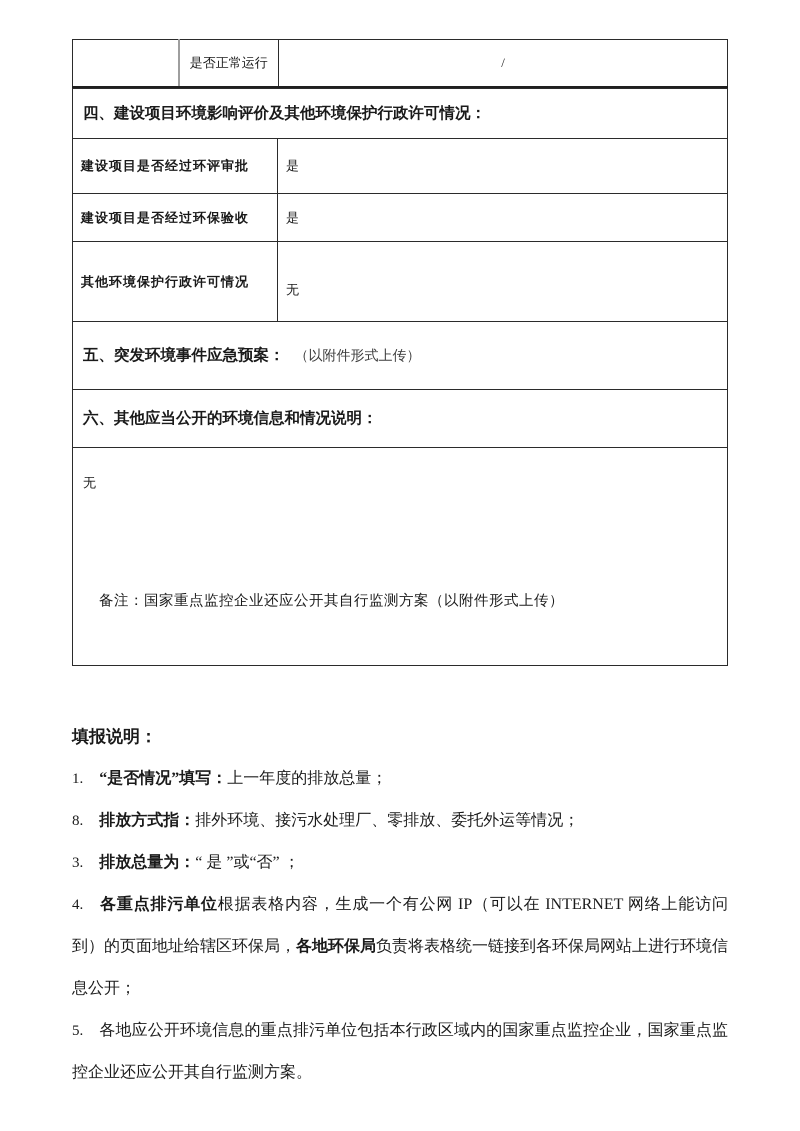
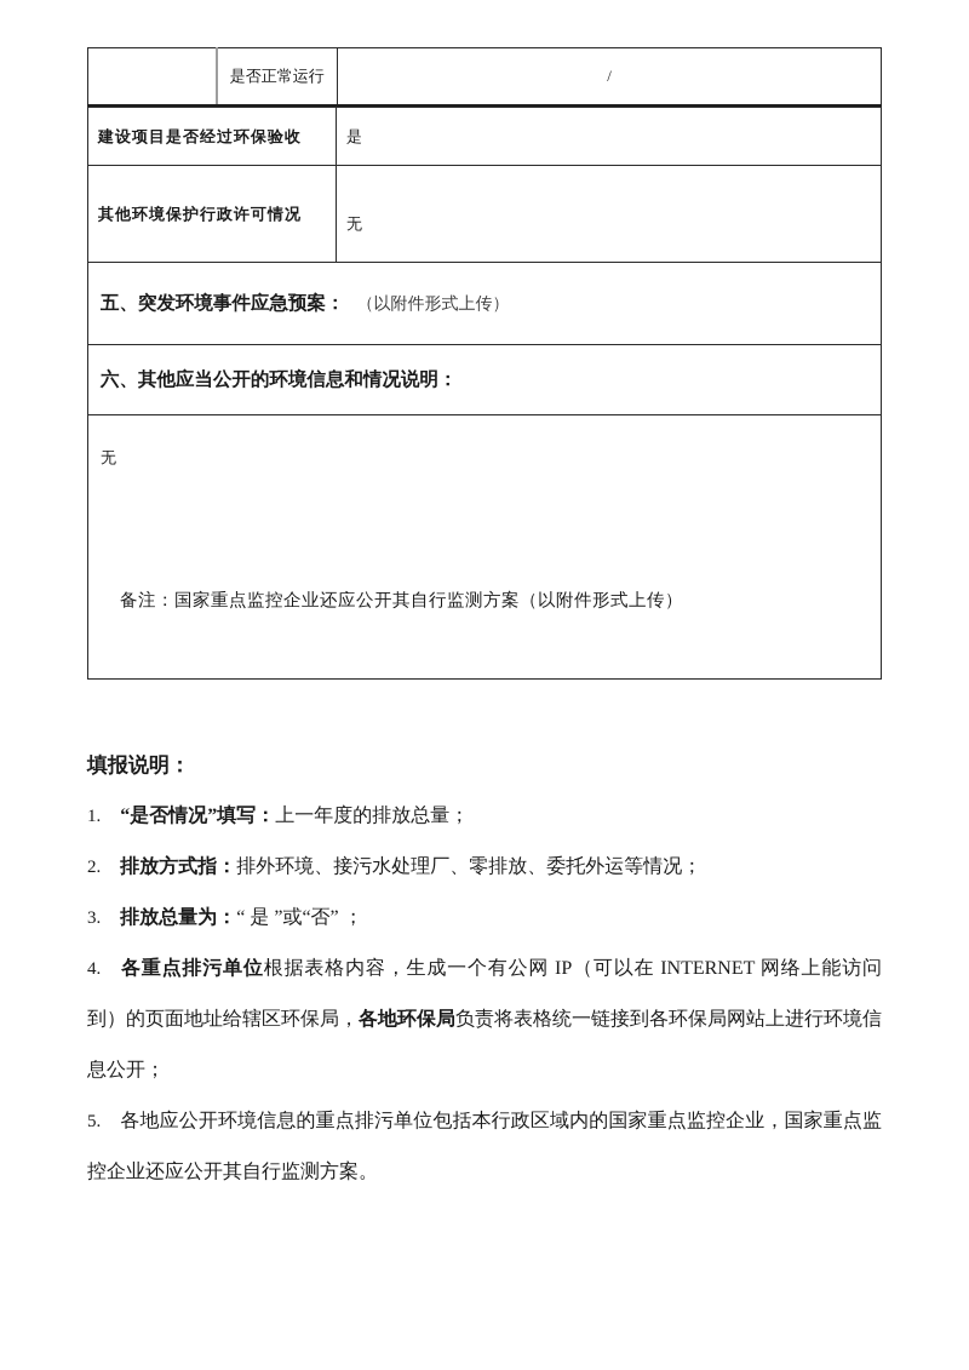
  	是否正常运行	/
- 四、建设项目环境影响评价及其他环境保护行政许可情况：
- 建设项目是否经过环评审批	是
  建设项目是否经过环保验收	是
  其他环境保护行政许可情况	无
  五、突发环境事件应急预案： （以附件形式上传）
  六、其他应当公开的环境信息和情况说明：
  无 备注：国家重点监控企业还应公开其自行监测方案（以附件形式上传）
  填报说明：
  1. “是否情况”填写：上一年度的排放总量；
- 8. 排放方式指：排外环境、接污水处理厂、零排放、委托外运等情况；
+ 2. 排放方式指：排外环境、接污水处理厂、零排放、委托外运等情况；
  3. 排放总量为：“ 是 ”或“否” ；
  4. 各重点排污单位根据表格内容，生成一个有公网 IP（可以在 INTERNET 网络上能访问到）的页面地址给辖区环保局，各地环保局负责将表格统一链接到各环保局网站上进行环境信息公开；
  5. 各地应公开环境信息的重点排污单位包括本行政区域内的国家重点监控企业，国家重点监控企业还应公开其自行监测方案。
